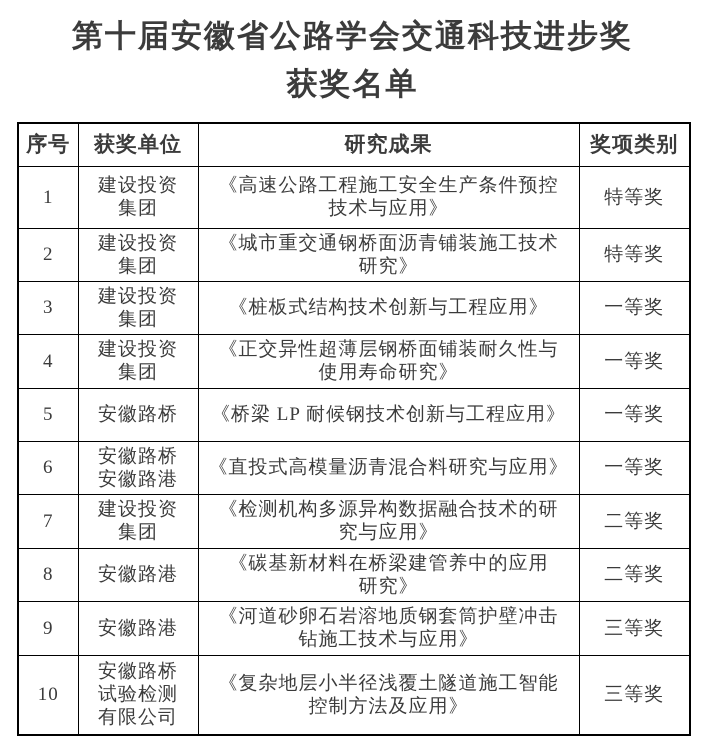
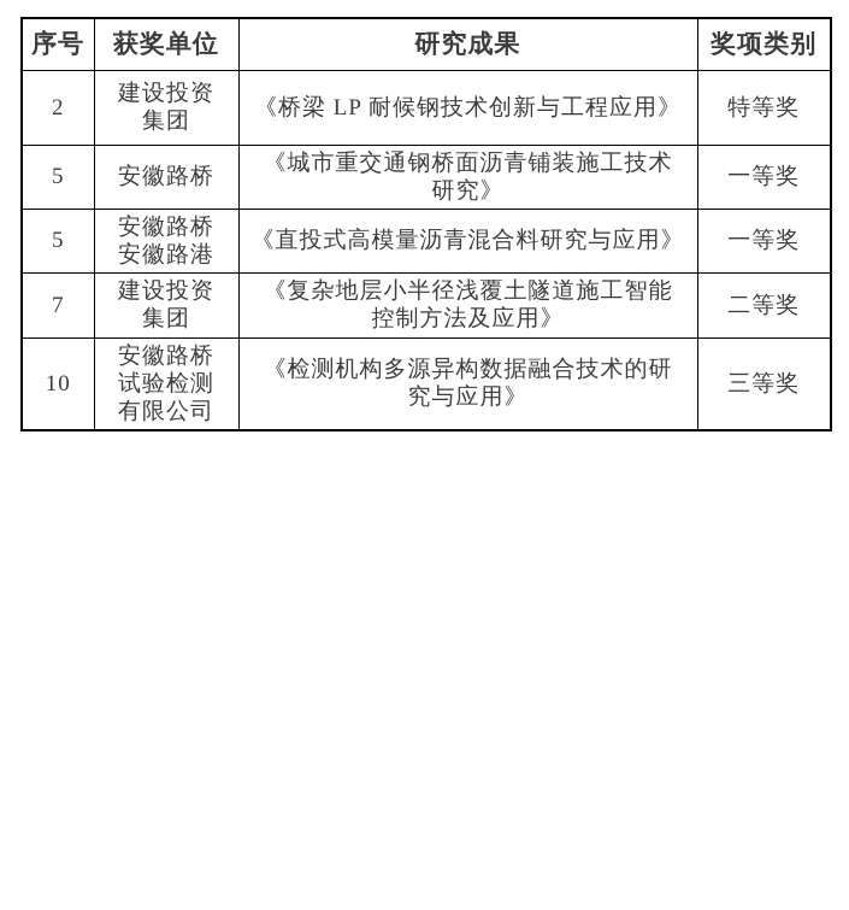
- 第十届安徽省公路学会交通科技进步奖
- 获奖名单
  序号	获奖单位	研究成果	奖项类别
- 1	建设投资 集团	《高速公路工程施工安全生产条件预控 技术与应用》	特等奖
- 2	建设投资 集团	《城市重交通钢桥面沥青铺装施工技术 研究》	特等奖
+ 2	建设投资 集团	《桥梁 LP 耐候钢技术创新与工程应用》	特等奖
- 3	建设投资 集团	《桩板式结构技术创新与工程应用》	一等奖
- 4	建设投资 集团	《正交异性超薄层钢桥面铺装耐久性与 使用寿命研究》	一等奖
- 5	安徽路桥	《桥梁 LP 耐候钢技术创新与工程应用》	一等奖
+ 5	安徽路桥	《城市重交通钢桥面沥青铺装施工技术 研究》	一等奖
- 6	安徽路桥 安徽路港	《直投式高模量沥青混合料研究与应用》	一等奖
+ 5	安徽路桥 安徽路港	《直投式高模量沥青混合料研究与应用》	一等奖
- 7	建设投资 集团	《检测机构多源异构数据融合技术的研 究与应用》	二等奖
+ 7	建设投资 集团	《复杂地层小半径浅覆土隧道施工智能 控制方法及应用》	二等奖
- 8	安徽路港	《碳基新材料在桥梁建管养中的应用 研究》	二等奖
- 9	安徽路港	《河道砂卵石岩溶地质钢套筒护壁冲击 钻施工技术与应用》	三等奖
- 10	安徽路桥 试验检测 有限公司	《复杂地层小半径浅覆土隧道施工智能 控制方法及应用》	三等奖
+ 10	安徽路桥 试验检测 有限公司	《检测机构多源异构数据融合技术的研 究与应用》	三等奖
